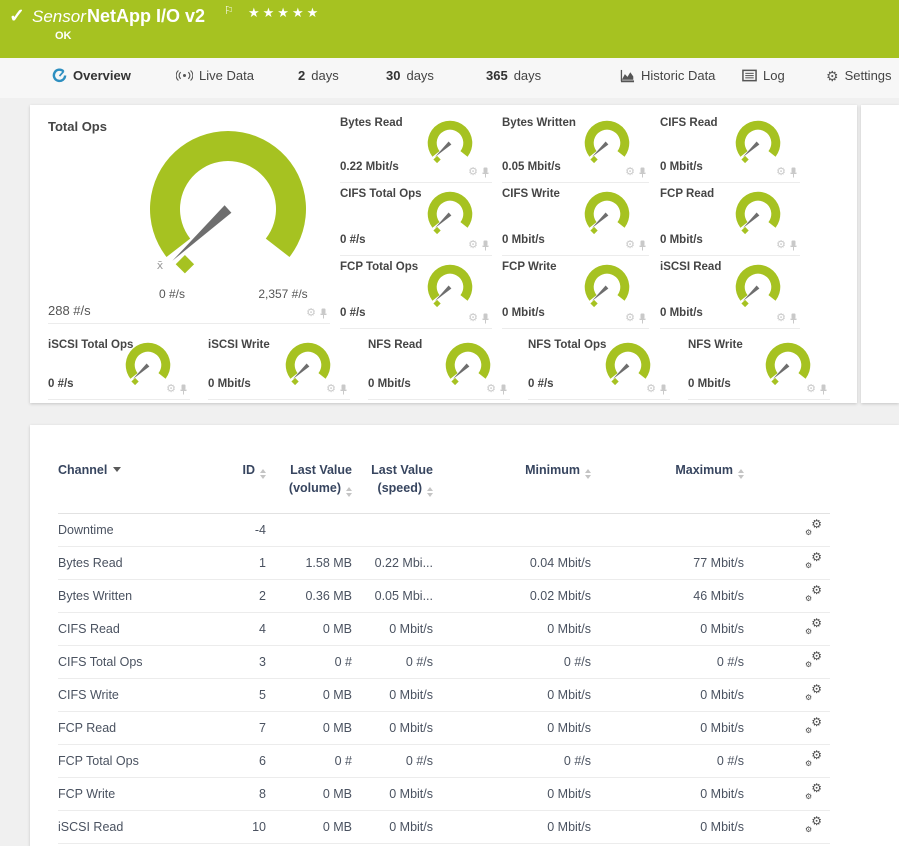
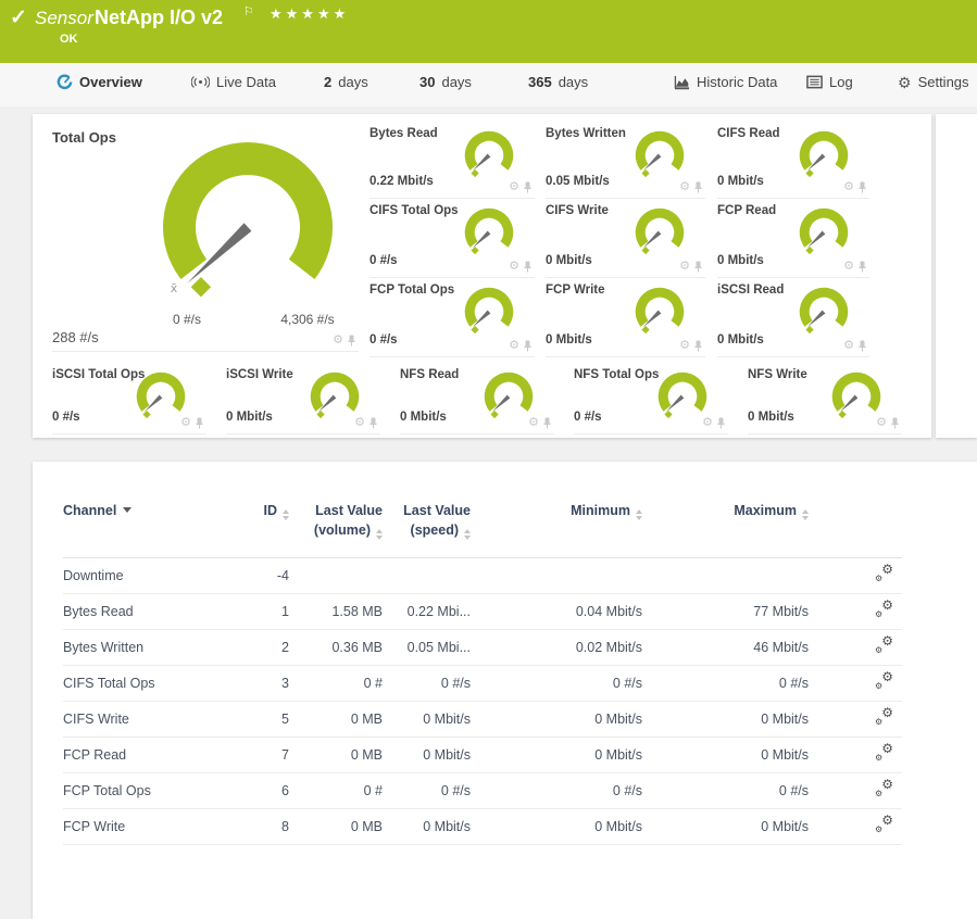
  ✓
  Sensor
  NetApp I/O v2
  ⚐
  ★★★★★
  OK
  Overview
  Live Data
  2
  days
  30
  days
  365
  days
  Historic Data
  Log
  ⚙
  Settings
  Total Ops
  x̄
  0 #/s
- 2,357 #/s
+ 4,306 #/s
  288 #/s
  ⚙
  Bytes Read
  0.22 Mbit/s
  ⚙
  Bytes Written
  0.05 Mbit/s
  ⚙
  CIFS Read
  0 Mbit/s
  ⚙
  CIFS Total Ops
  0 #/s
  ⚙
  CIFS Write
  0 Mbit/s
  ⚙
  FCP Read
  0 Mbit/s
  ⚙
  FCP Total Ops
  0 #/s
  ⚙
  FCP Write
  0 Mbit/s
  ⚙
  iSCSI Read
  0 Mbit/s
  ⚙
  iSCSI Total Ops
  0 #/s
  ⚙
  iSCSI Write
  0 Mbit/s
  ⚙
  NFS Read
  0 Mbit/s
  ⚙
  NFS Total Ops
  0 #/s
  ⚙
  NFS Write
  0 Mbit/s
  ⚙
  Channel	ID	Last Value(volume)	Last Value(speed)	Minimum	Maximum
  Downtime	-4					⚙⚙
  Bytes Read	1	1.58 MB	0.22 Mbi...	0.04 Mbit/s	77 Mbit/s	⚙⚙
  Bytes Written	2	0.36 MB	0.05 Mbi...	0.02 Mbit/s	46 Mbit/s	⚙⚙
- CIFS Read	4	0 MB	0 Mbit/s	0 Mbit/s	0 Mbit/s	⚙⚙
  CIFS Total Ops	3	0 #	0 #/s	0 #/s	0 #/s	⚙⚙
  CIFS Write	5	0 MB	0 Mbit/s	0 Mbit/s	0 Mbit/s	⚙⚙
  FCP Read	7	0 MB	0 Mbit/s	0 Mbit/s	0 Mbit/s	⚙⚙
  FCP Total Ops	6	0 #	0 #/s	0 #/s	0 #/s	⚙⚙
  FCP Write	8	0 MB	0 Mbit/s	0 Mbit/s	0 Mbit/s	⚙⚙
- iSCSI Read	10	0 MB	0 Mbit/s	0 Mbit/s	0 Mbit/s	⚙⚙
